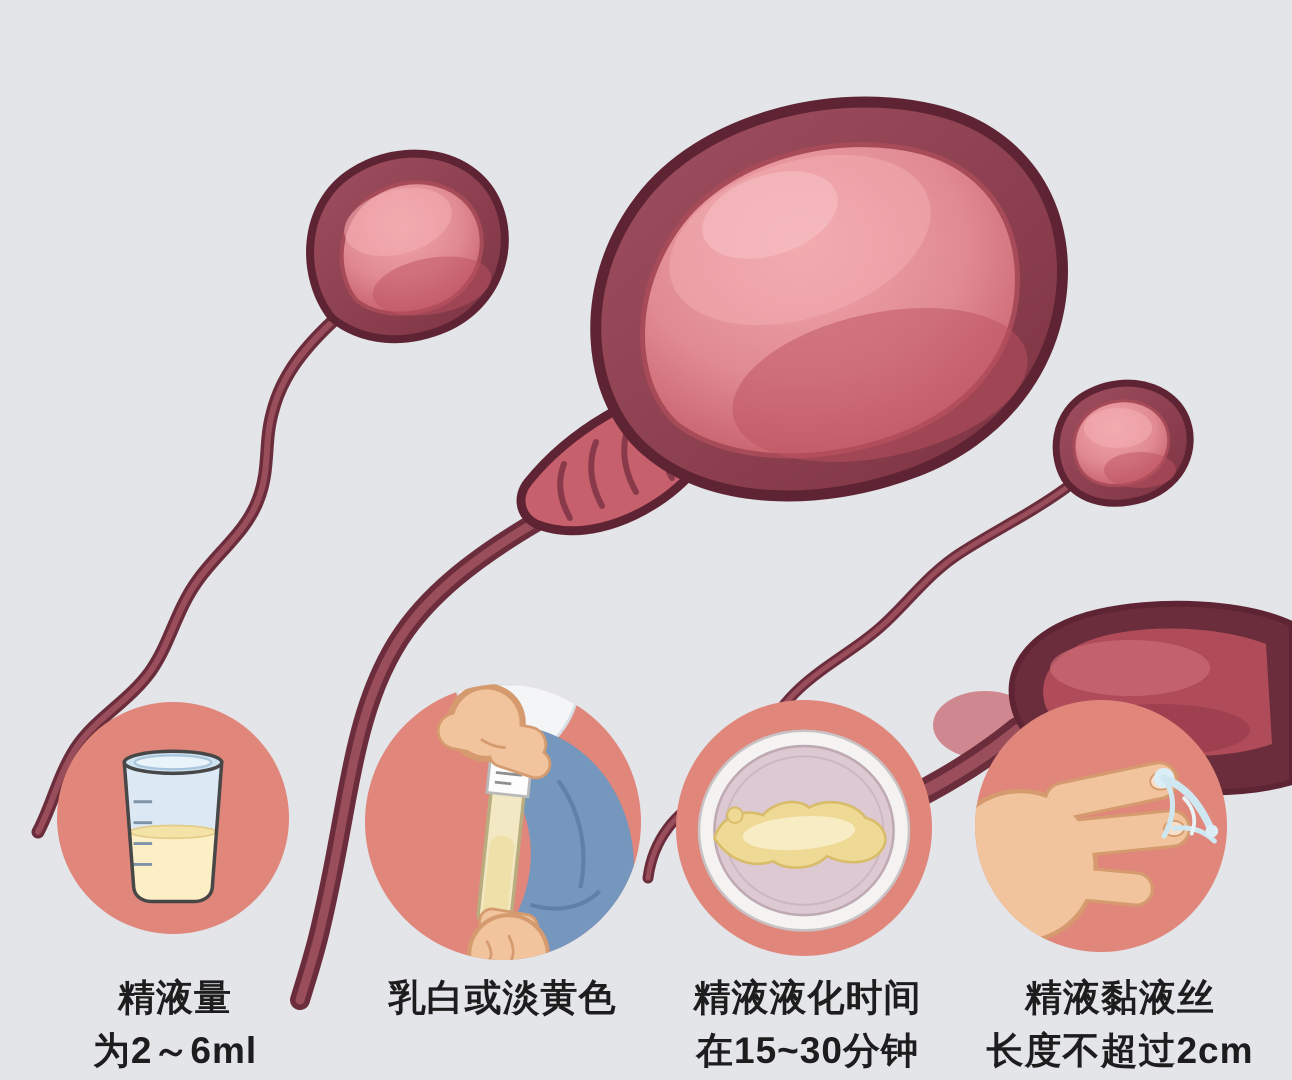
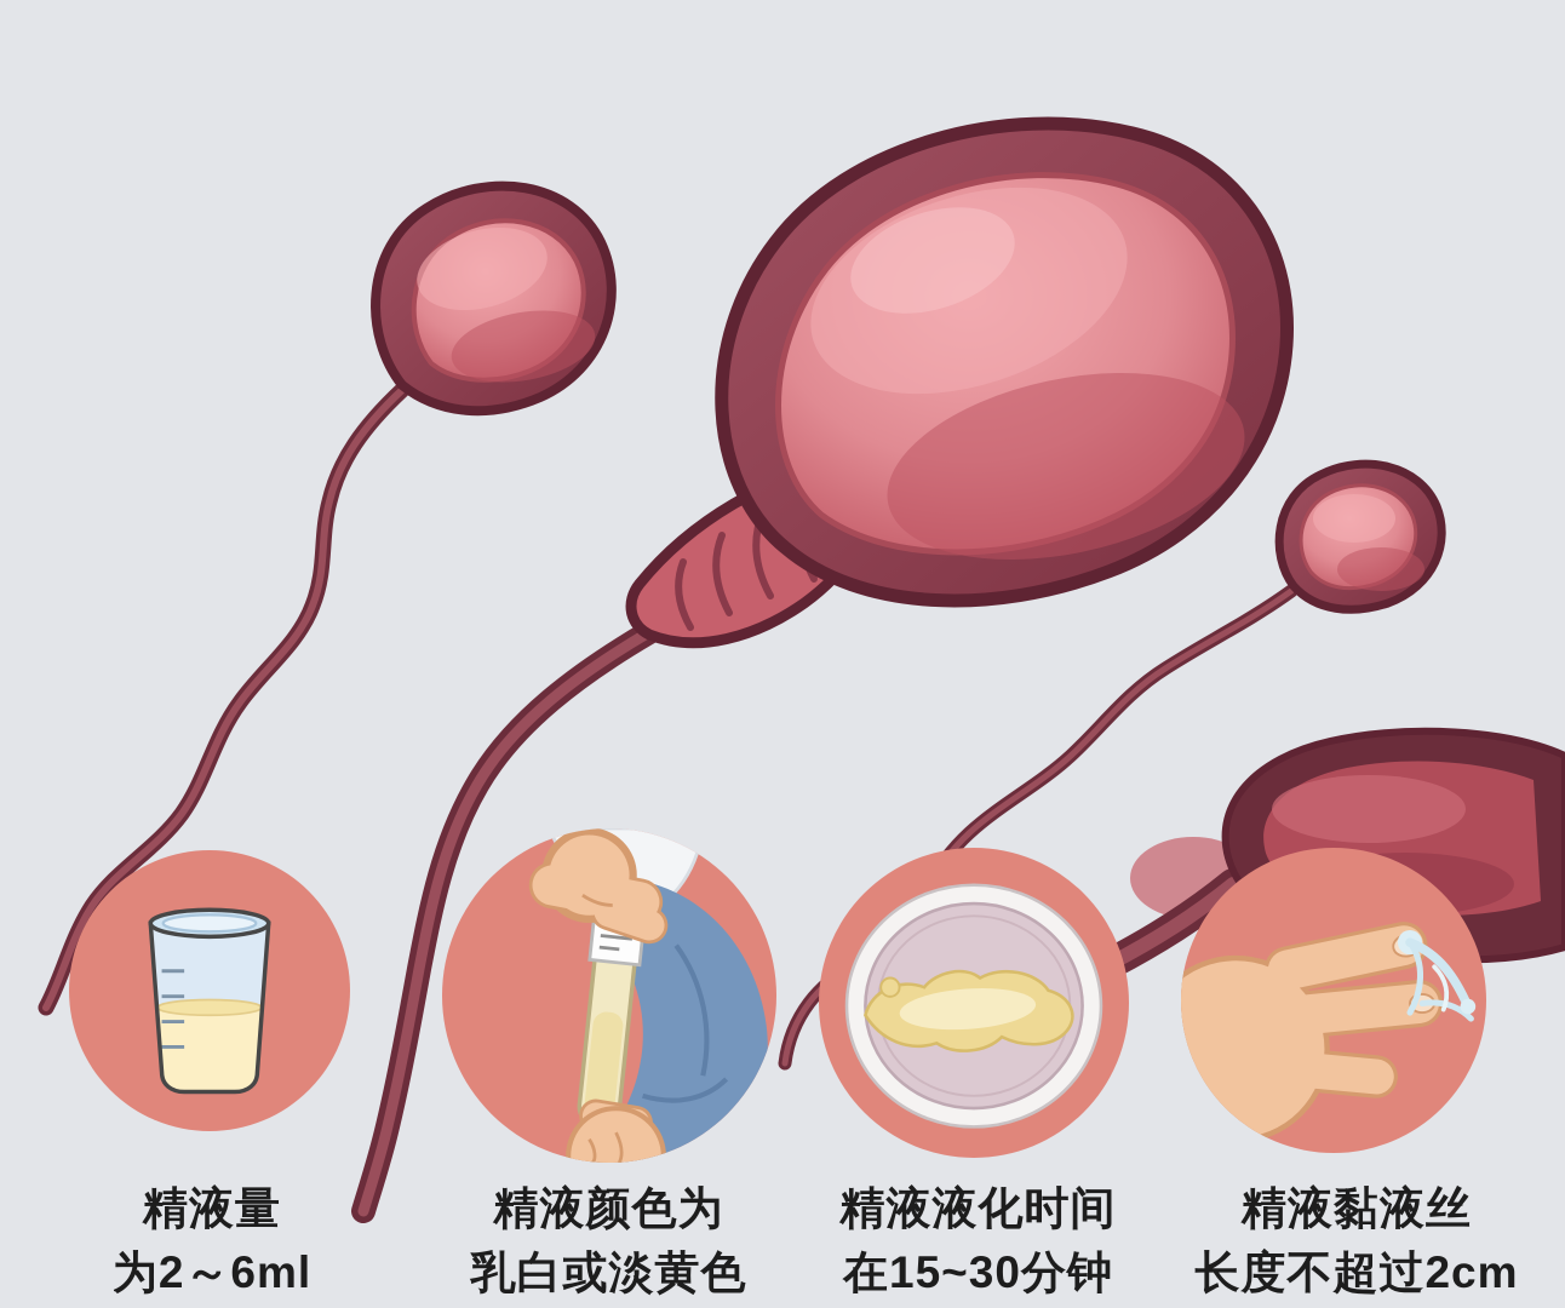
  精液量
  为2～6ml
+ 精液颜色为
  乳白或淡黄色
  精液液化时间
  在15~30分钟
  精液黏液丝
  长度不超过2cm
